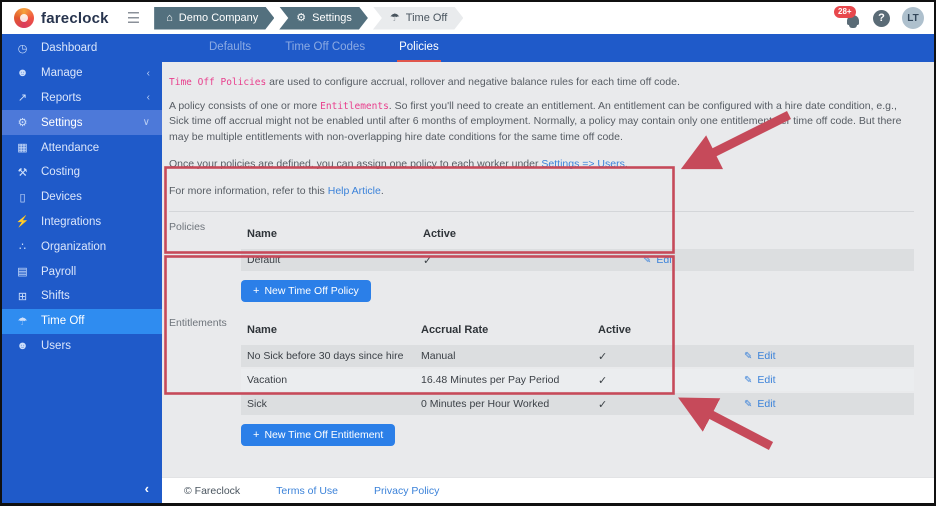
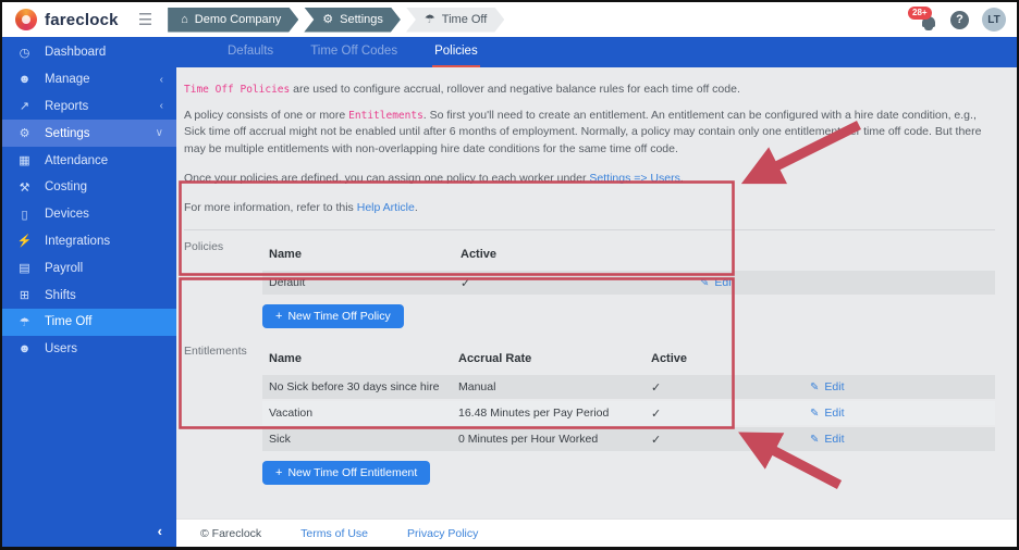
  fareclock
  ☰
  ⌂
  Demo Company
  ⚙
  Settings
  ☂
  Time Off
  28+
  ?
  LT
  ◷
  Dashboard
  ☻
  Manage
  ‹
  ↗
  Reports
  ‹
  ⚙
  Settings
  ∨
  ▦
  Attendance
  ⚒
  Costing
  ▯
  Devices
  ⚡
  Integrations
- ∴
- Organization
  ▤
  Payroll
  ⊞
  Shifts
  ☂
  Time Off
  ☻
  Users
  ‹
  Defaults
  Time Off Codes
  Policies
  Time Off Policies are used to configure accrual, rollover and negative balance rules for each time off code.
  A policy consists of one or more Entitlements. So first you'll need to create an entitlement. An entitlement can be configured with a hire date condition, e.g., Sick time off accrual might not be enabled until after 6 months of employment. Normally, a policy may contain only one entitlemer time off code. But there may be multiple entitlements with non-overlapping hire date conditions for the same time off code.
  Once your policies are defined, you can assign one policy to each worker under Settings => Users.
  For more information, refer to this Help Article.
  Policies
  Name
  Active
  Default
  ✓
  ✎
  Edi
  +
  New Time Off Policy
  Entitlements
  Name
  Accrual Rate
  Active
  No Sick before 30 days since hire
  Manual
  ✓
  ✎
  Edit
  Vacation
  16.48 Minutes per Pay Period
  ✓
  ✎
  Edit
  Sick
  0 Minutes per Hour Worked
  ✓
  ✎
  Edit
  +
  New Time Off Entitlement
  © Fareclock
  Terms of Use
  Privacy Policy
